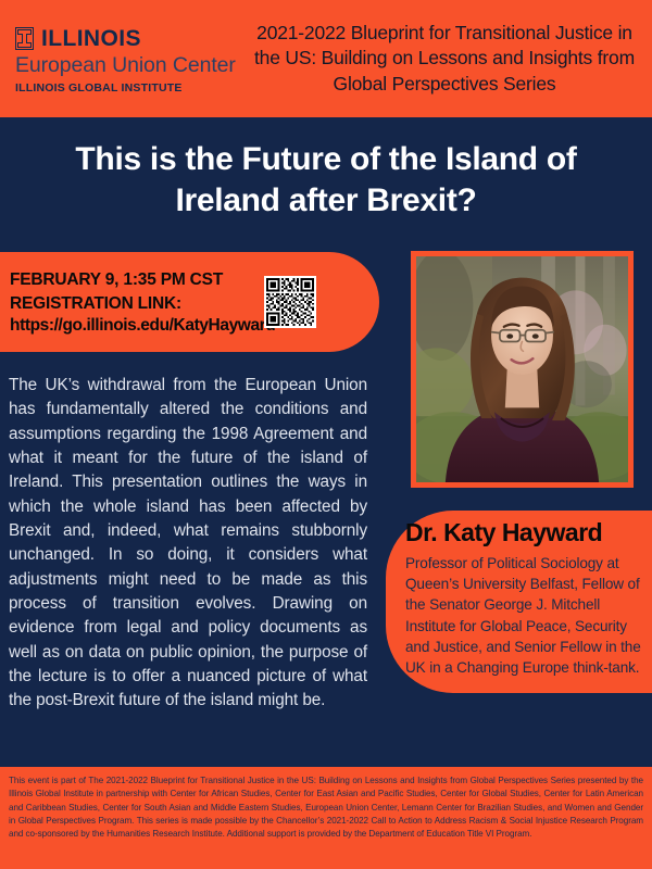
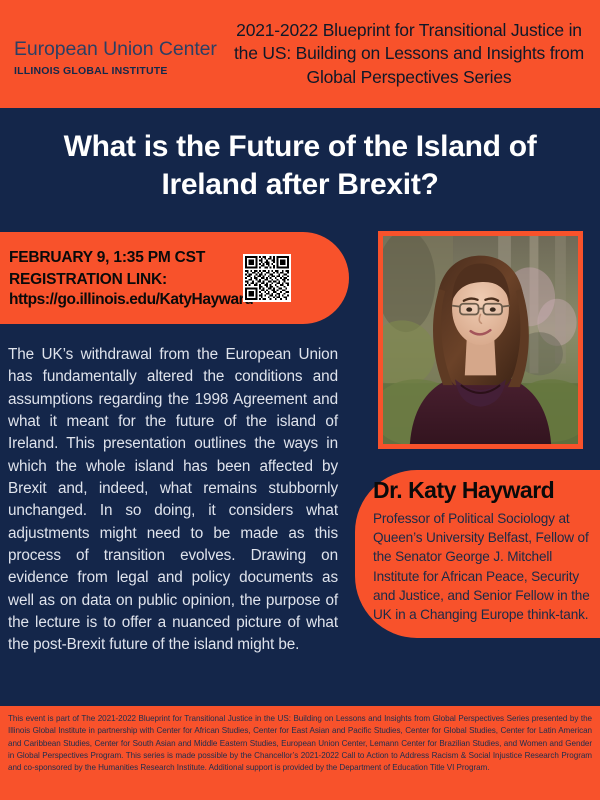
- ILLINOIS
  European Union Center
  ILLINOIS GLOBAL INSTITUTE
  2021-2022 Blueprint for Transitional Justice in the US: Building on Lessons and Insights from Global Perspectives Series
- This is the Future of the Island of Ireland after Brexit?
+ What is the Future of the Island of Ireland after Brexit?
  FEBRUARY 9, 1:35 PM CST
  REGISTRATION LINK:
  https://go.illinois.edu/KatyHaywar
  The UK’s withdrawal from the European Union has fundamentally altered the conditions and assumptions regarding the 1998 Agreement and what it meant for the future of the island of Ireland. This presentation outlines the ways in which the whole island has been affected by Brexit and, indeed, what remains stubbornly unchanged. In so doing, it considers what adjustments might need to be made as this process of transition evolves. Drawing on evidence from legal and policy documents as well as on data on public opinion, the purpose of the lecture is to offer a nuanced picture of what the post-Brexit future of the island might be.
  Dr. Katy Hayward
- Professor of Political Sociology at Queen’s University Belfast, Fellow of the Senator George J. Mitchell Institute for Global Peace, Security and Justice, and Senior Fellow in the UK in a Changing Europe think-tank.
+ Professor of Political Sociology at Queen’s University Belfast, Fellow of the Senator George J. Mitchell Institute for African Peace, Security and Justice, and Senior Fellow in the UK in a Changing Europe think-tank.
  This event is part of The 2021-2022 Blueprint for Transitional Justice in the US: Building on Lessons and Insights from Global Perspectives Series presented by the Illinois Global Institute in partnership with Center for African Studies, Center for East Asian and Pacific Studies, Center for Global Studies, Center for Latin American and Caribbean Studies, Center for South Asian and Middle Eastern Studies, European Union Center, Lemann Center for Brazilian Studies, and Women and Gender in Global Perspectives Program. This series is made possible by the Chancellor’s 2021-2022 Call to Action to Address Racism & Social Injustice Research Program and co-sponsored by the Humanities Research Institute. Additional support is provided by the Department of Education Title VI Program.
